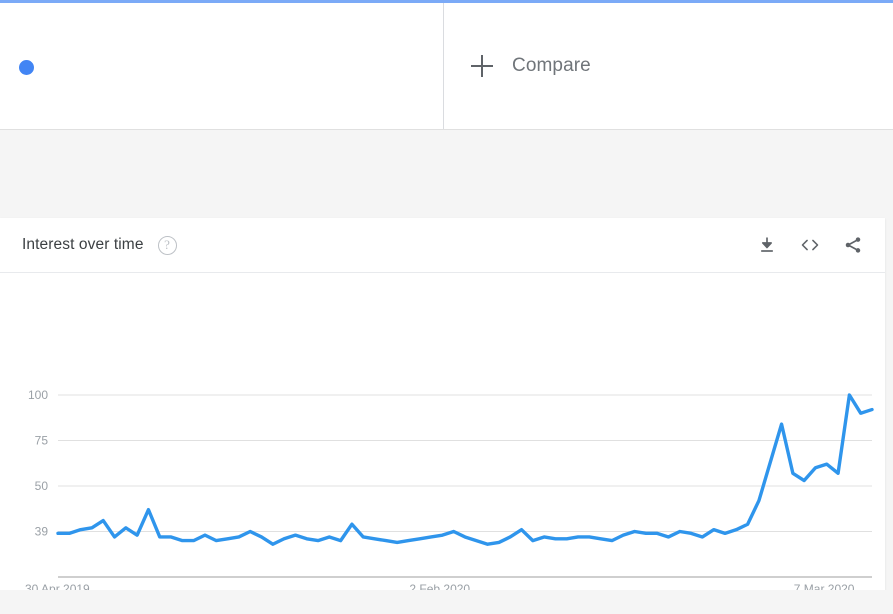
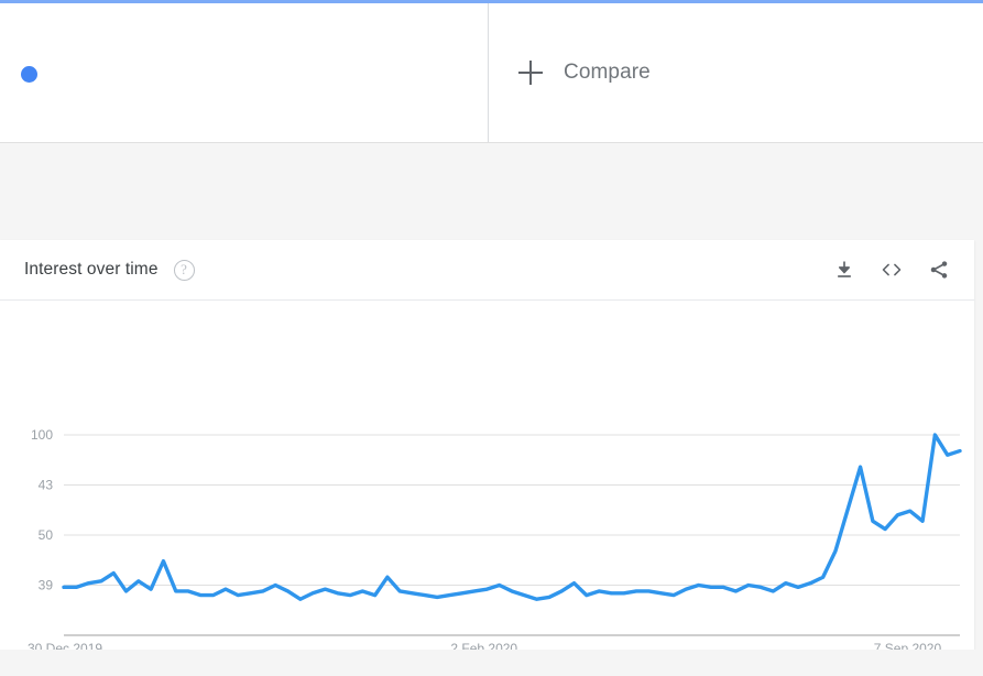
  Compare
  Interest over time
  ?
  39
  50
- 75
+ 43
  100
- 30 Apr 2019
+ 30 Dec 2019
  2 Feb 2020
- 7 Mar 2020
+ 7 Sep 2020
